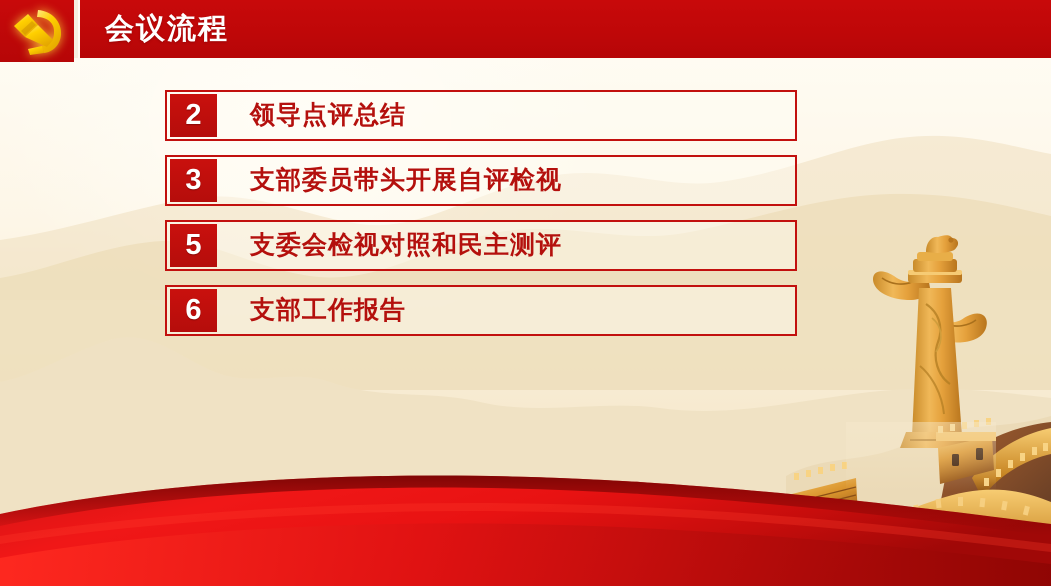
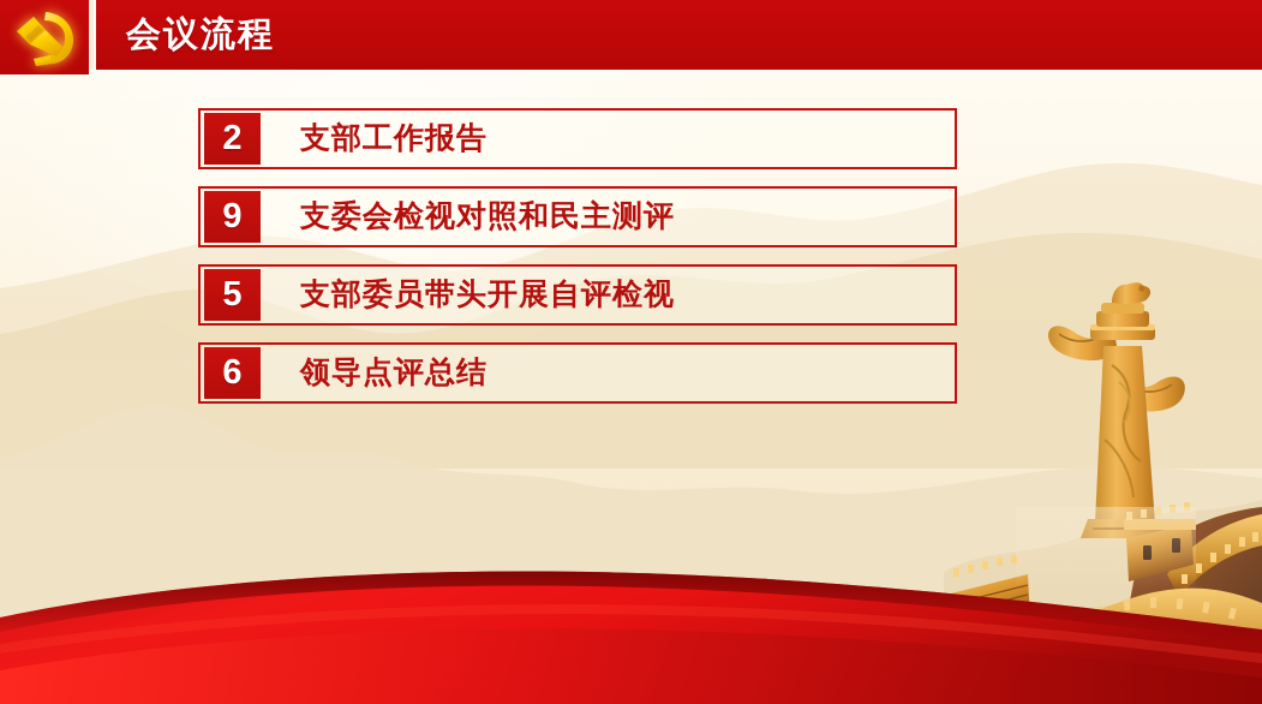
  会议流程
  2
- 领导点评总结
+ 支部工作报告
- 3
+ 9
- 支部委员带头开展自评检视
+ 支委会检视对照和民主测评
  5
- 支委会检视对照和民主测评
+ 支部委员带头开展自评检视
  6
- 支部工作报告
+ 领导点评总结
